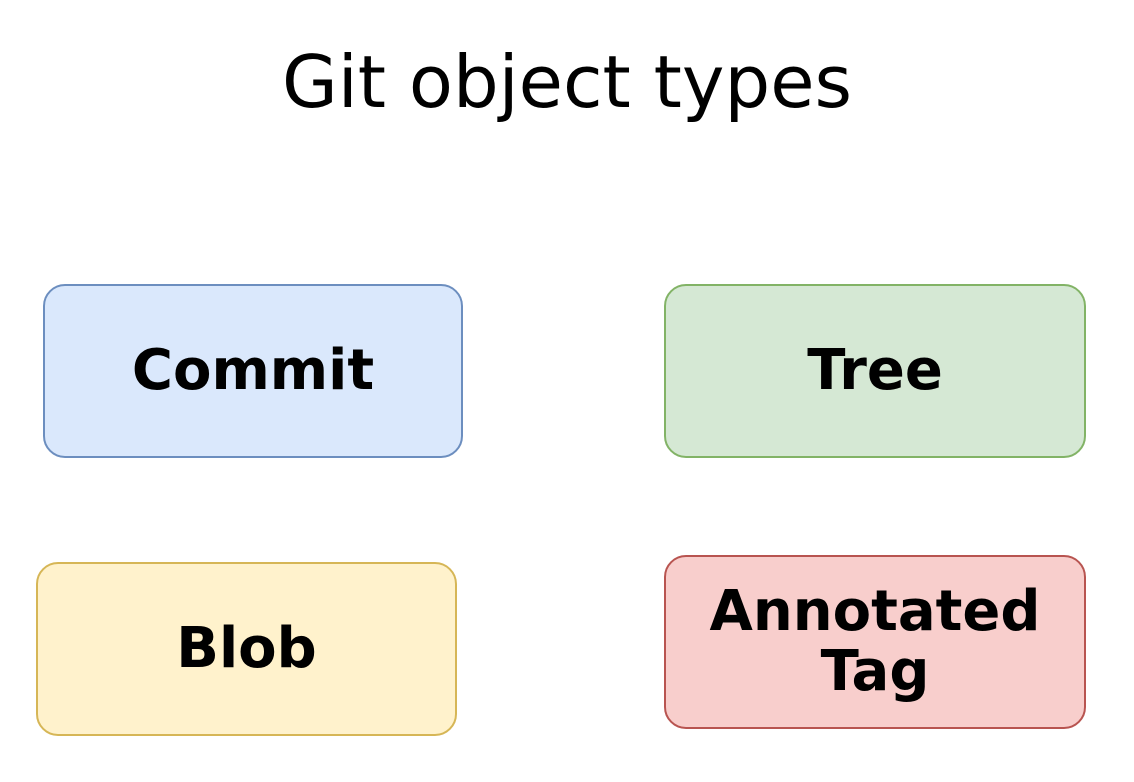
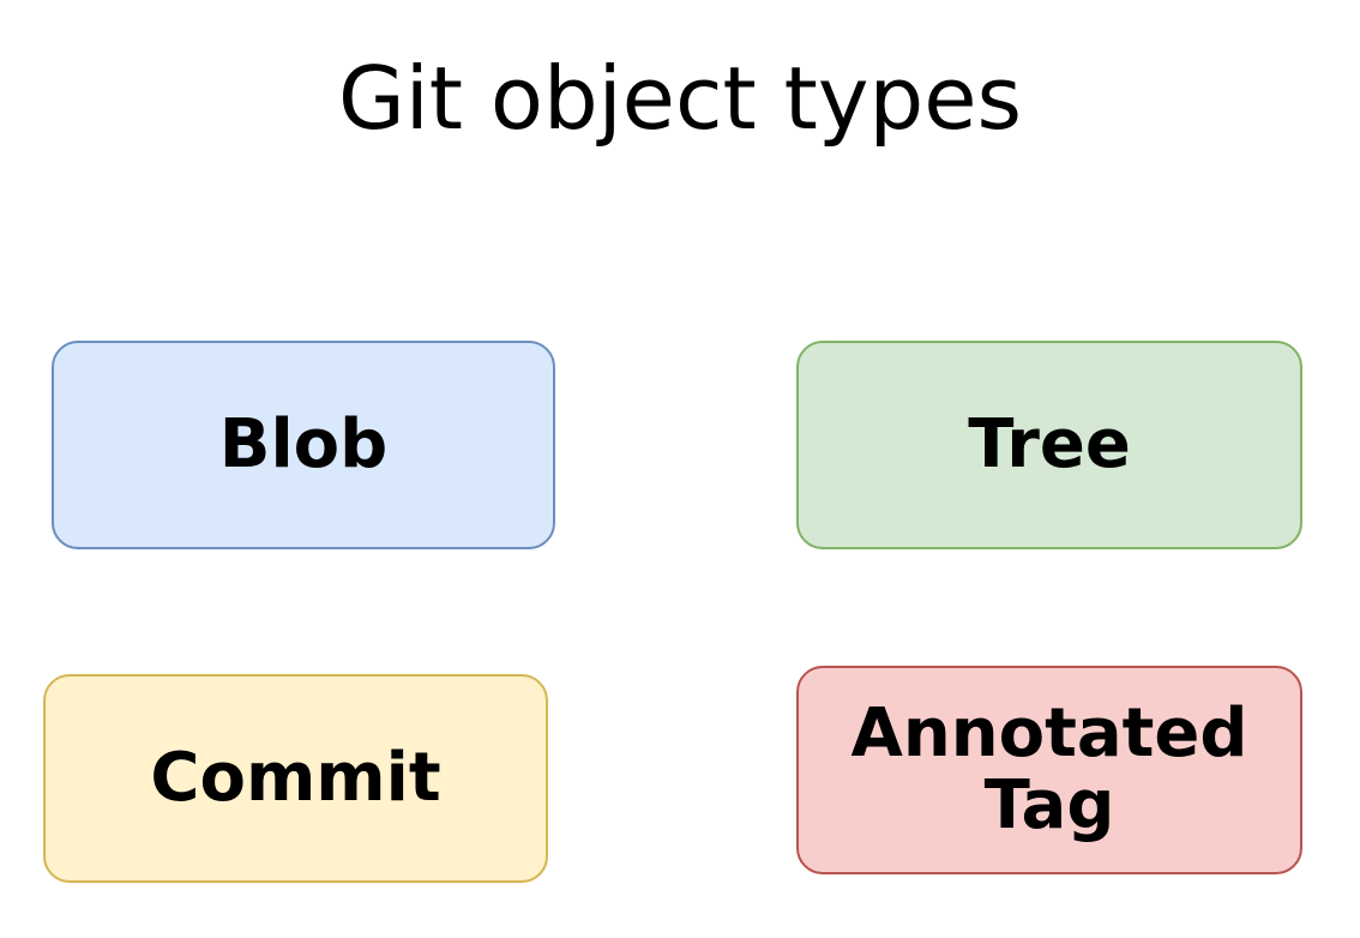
  Git object types
- Commit
+ Blob
  Tree
- Blob
+ Commit
  Annotated
  Tag
